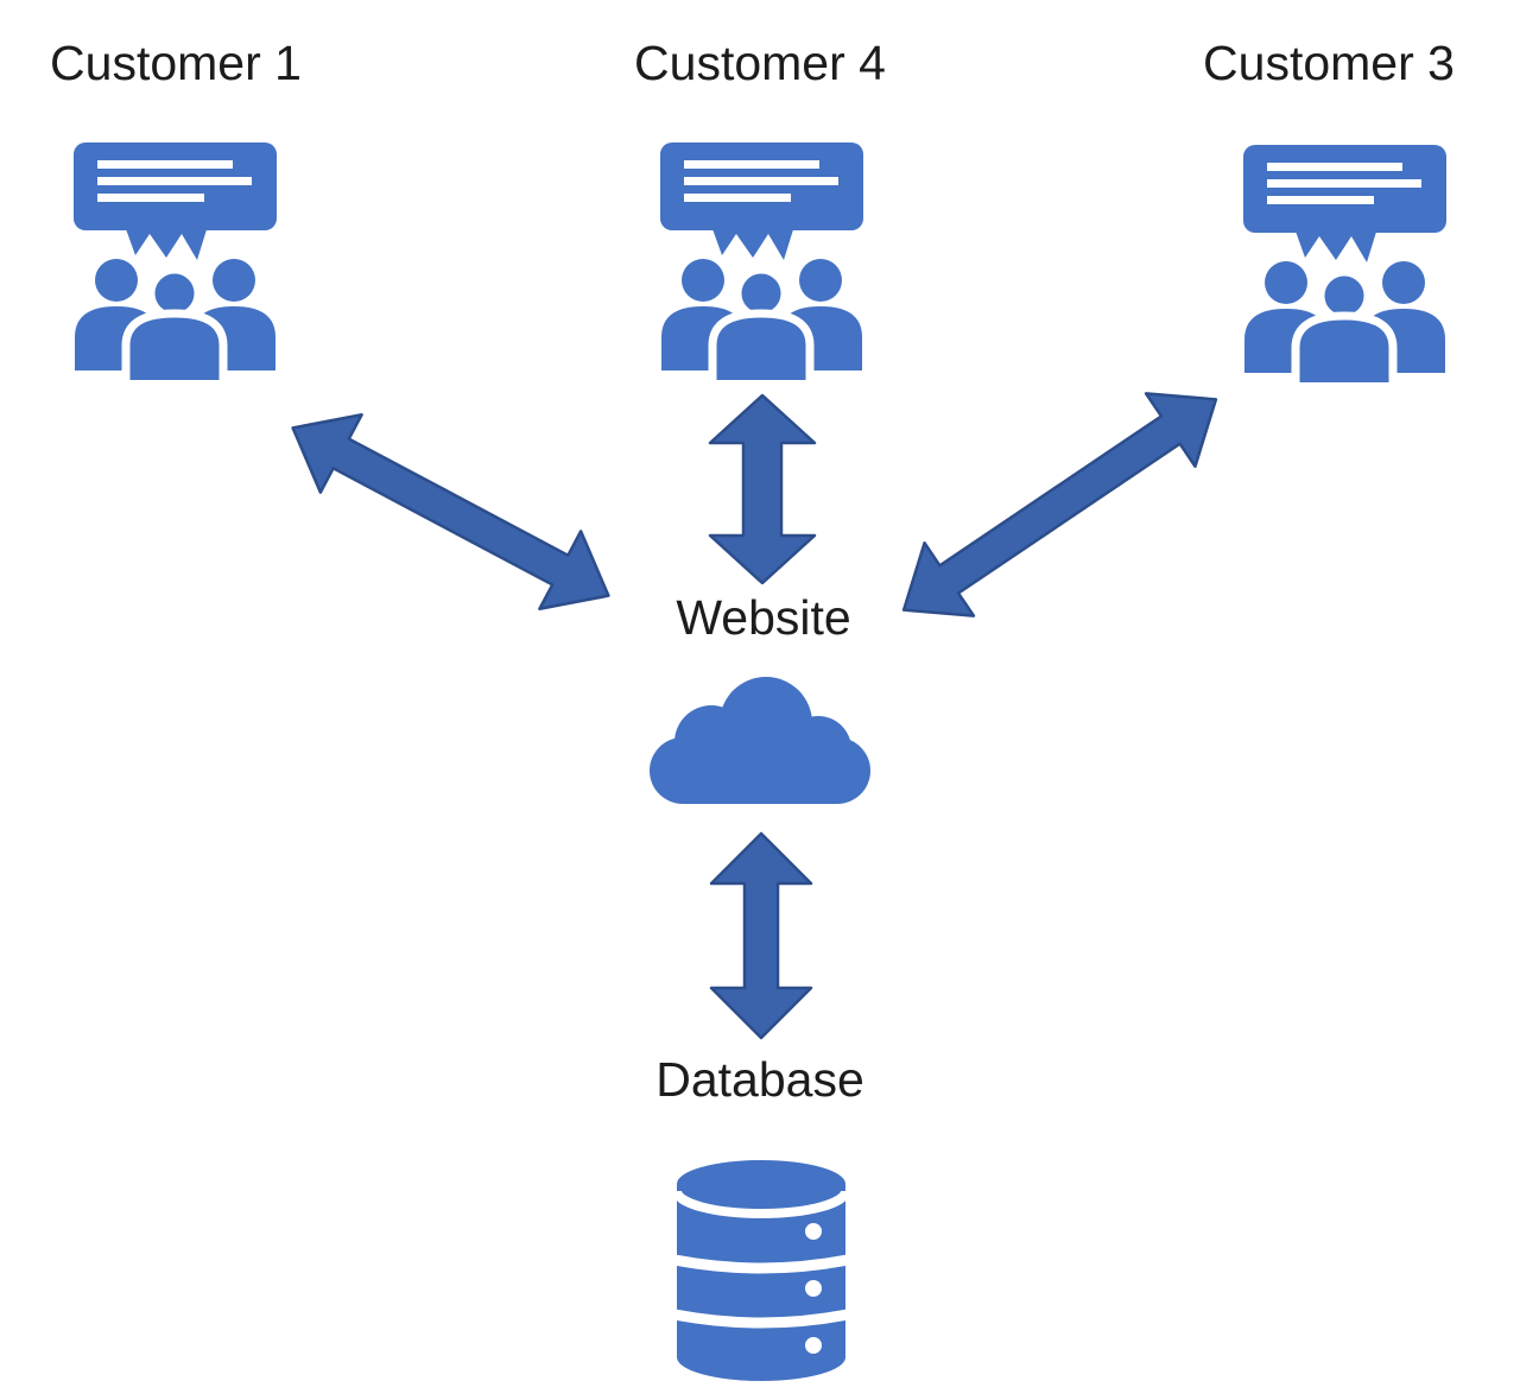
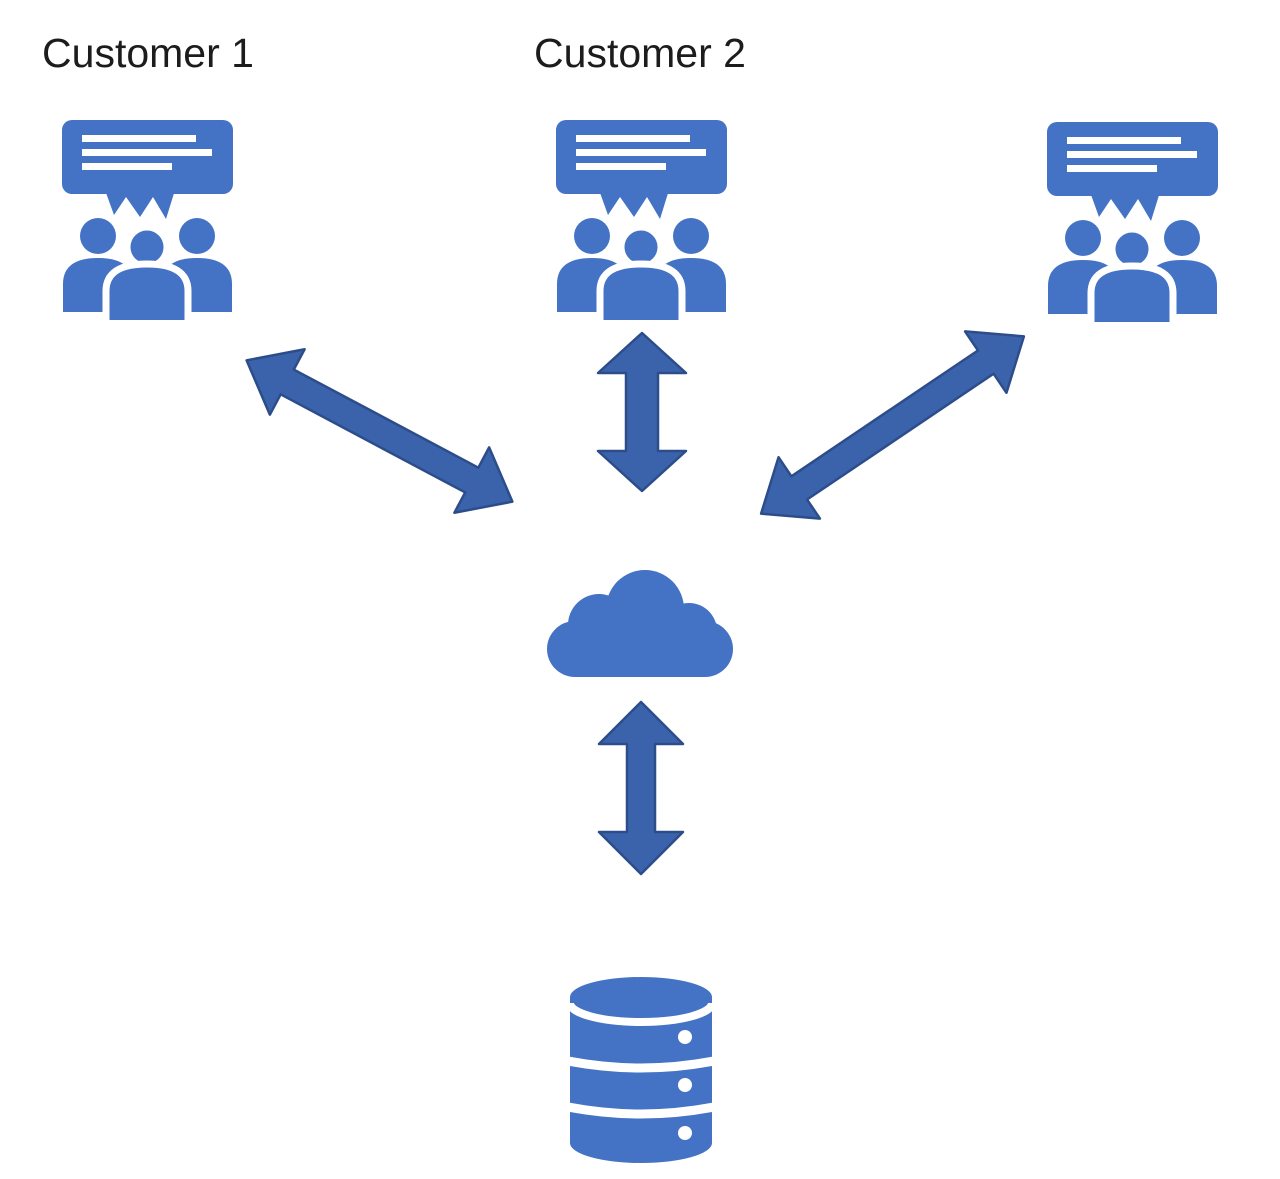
  Customer 1
- Customer 4
+ Customer 2
- Customer 3
- Website
- Database
